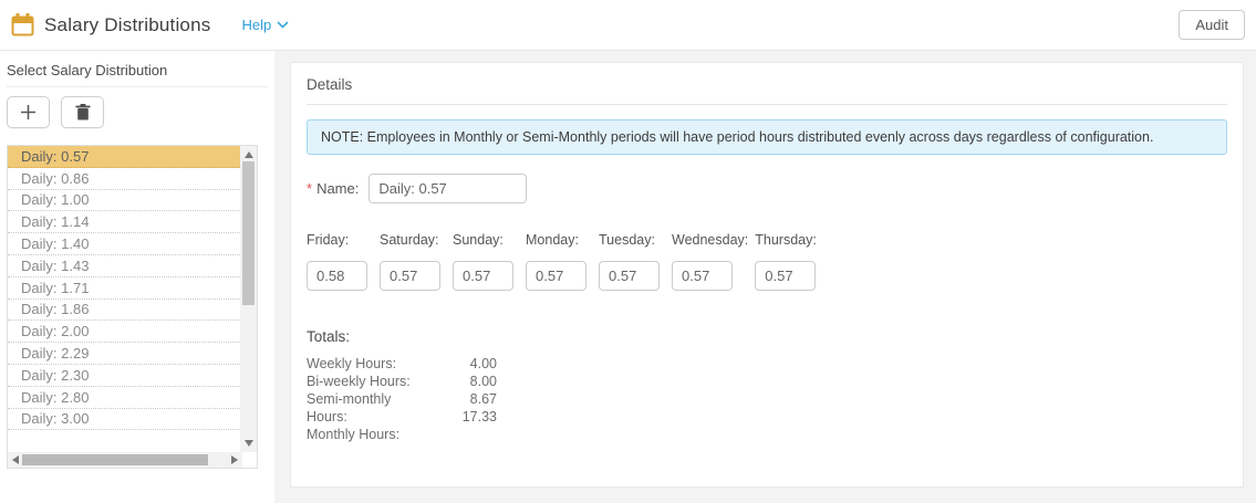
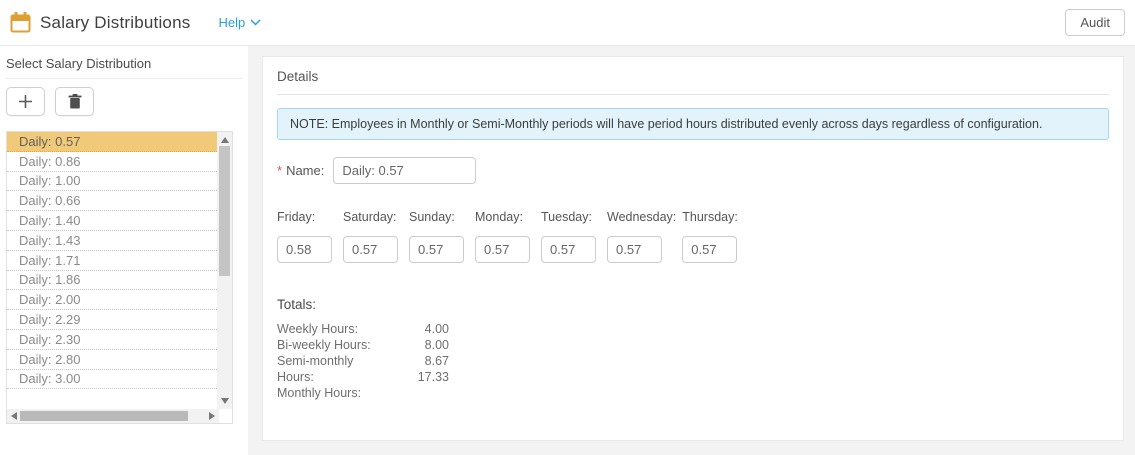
  Salary Distributions
  Help
  Audit
  Select Salary Distribution
  Daily: 0.57
  Daily: 0.86
  Daily: 1.00
- Daily: 1.14
+ Daily: 0.66
  Daily: 1.40
  Daily: 1.43
  Daily: 1.71
  Daily: 1.86
  Daily: 2.00
  Daily: 2.29
  Daily: 2.30
  Daily: 2.80
  Daily: 3.00
  Details
  NOTE: Employees in Monthly or Semi-Monthly periods will have period hours distributed evenly across days regardless of configuration.
  *
  Name:
  Daily: 0.57
  Friday:
  0.58
  Saturday:
  0.57
  Sunday:
  0.57
  Monday:
  0.57
  Tuesday:
  0.57
  Wednesday:
  0.57
  Thursday:
  0.57
  Totals:
  Weekly Hours:
  Bi-weekly Hours:
  Semi-monthly Hours:
  Monthly Hours:
  4.00
  8.00
  8.67
  17.33
